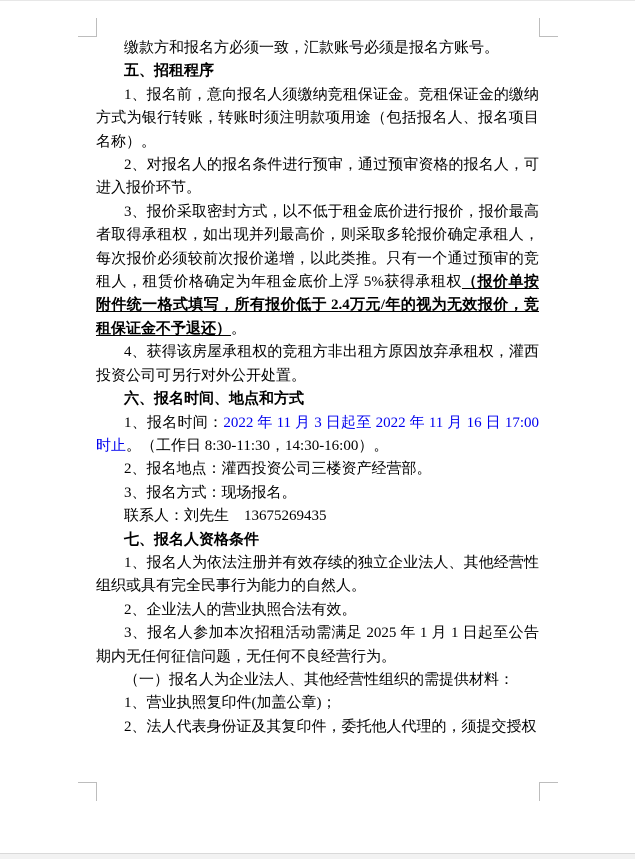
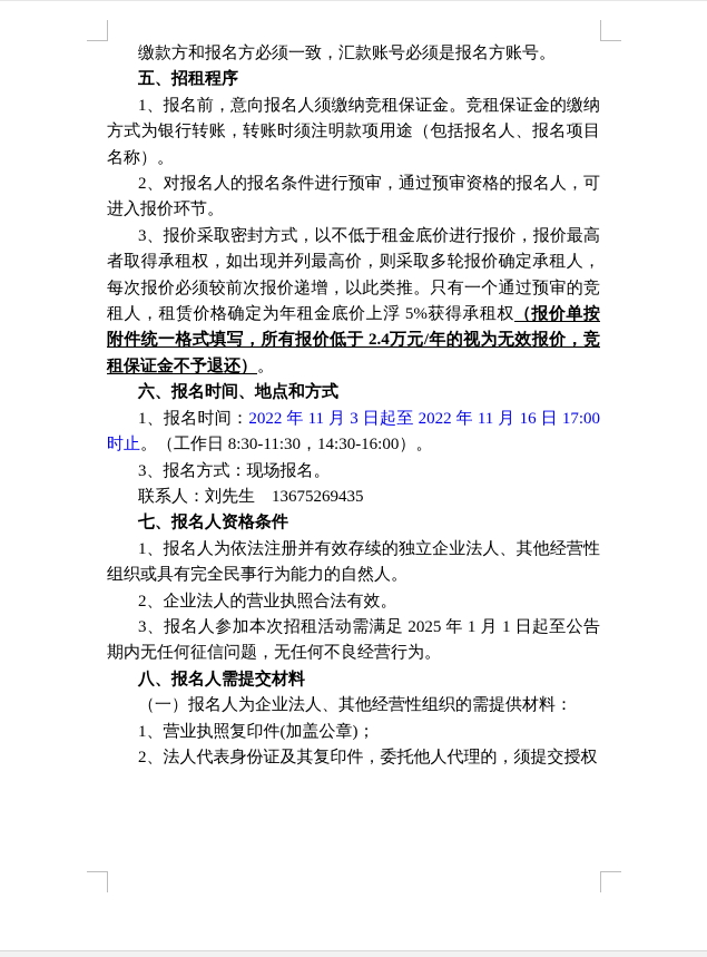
  缴款方和报名方必须一致，汇款账号必须是报名方账号。
  五、招租程序
  1、报名前，意向报名人须缴纳竞租保证金。竞租保证金的缴纳方式为银行转账，转账时须注明款项用途（包括报名人、报名项目名称）。
  2、对报名人的报名条件进行预审，通过预审资格的报名人，可进入报价环节。
  3、报价采取密封方式，以不低于租金底价进行报价，报价最高者取得承租权，如出现并列最高价，则采取多轮报价确定承租人，每次报价必须较前次报价递增，以此类推。只有一个通过预审的竞租人，租赁价格确定为年租金底价上浮 5%获得承租权（报价单按附件统一格式填写，所有报价低于 2.4万元/年的视为无效报价，竞租保证金不予退还）。
- 4、获得该房屋承租权的竞租方非出租方原因放弃承租权，灌西投资公司可另行对外公开处置。
  六、报名时间、地点和方式
  1、报名时间：2022 年 11 月 3 日起至 2022 年 11 月 16 日 17:00 时止。（工作日 8:30-11:30，14:30-16:00）。
- 2、报名地点：灌西投资公司三楼资产经营部。
  3、报名方式：现场报名。
  联系人：刘先生 13675269435
  七、报名人资格条件
  1、报名人为依法注册并有效存续的独立企业法人、其他经营性组织或具有完全民事行为能力的自然人。
  2、企业法人的营业执照合法有效。
  3、报名人参加本次招租活动需满足 2025 年 1 月 1 日起至公告期内无任何征信问题，无任何不良经营行为。
+ 八、报名人需提交材料
  （一）报名人为企业法人、其他经营性组织的需提供材料：
  1、营业执照复印件(加盖公章)；
  2、法人代表身份证及其复印件，委托他人代理的，须提交授权
